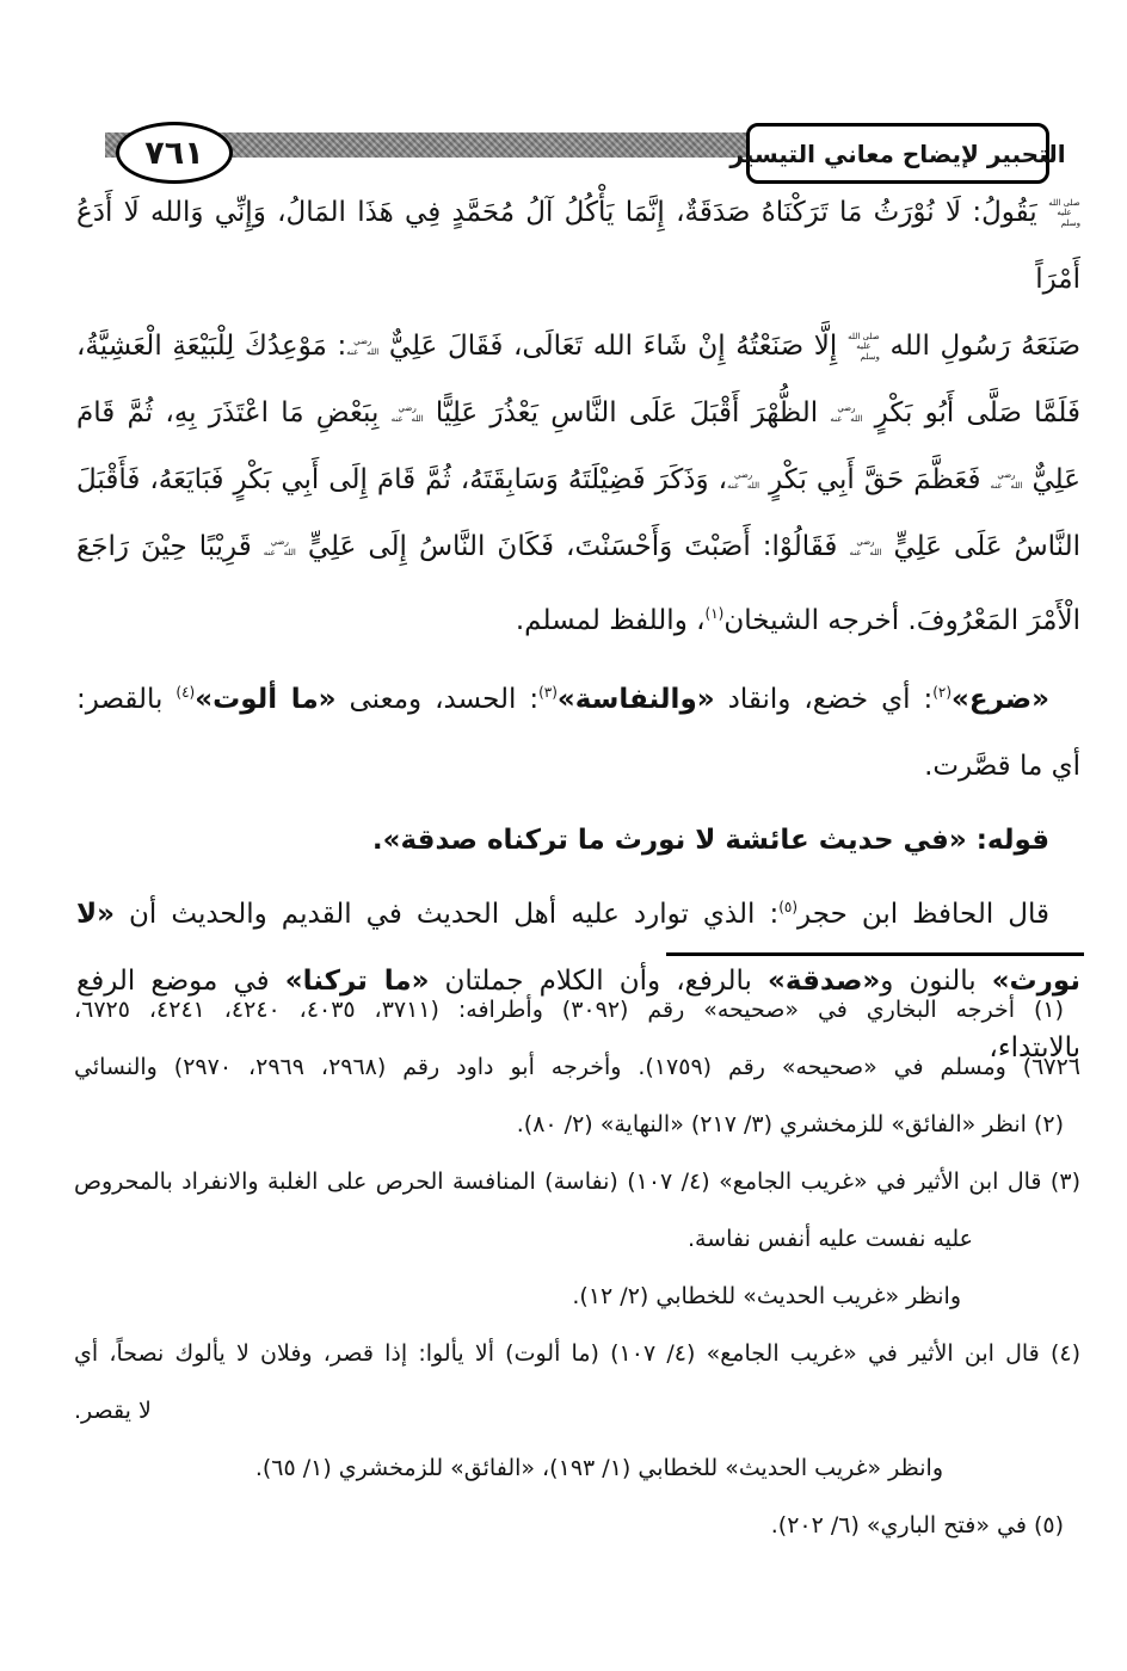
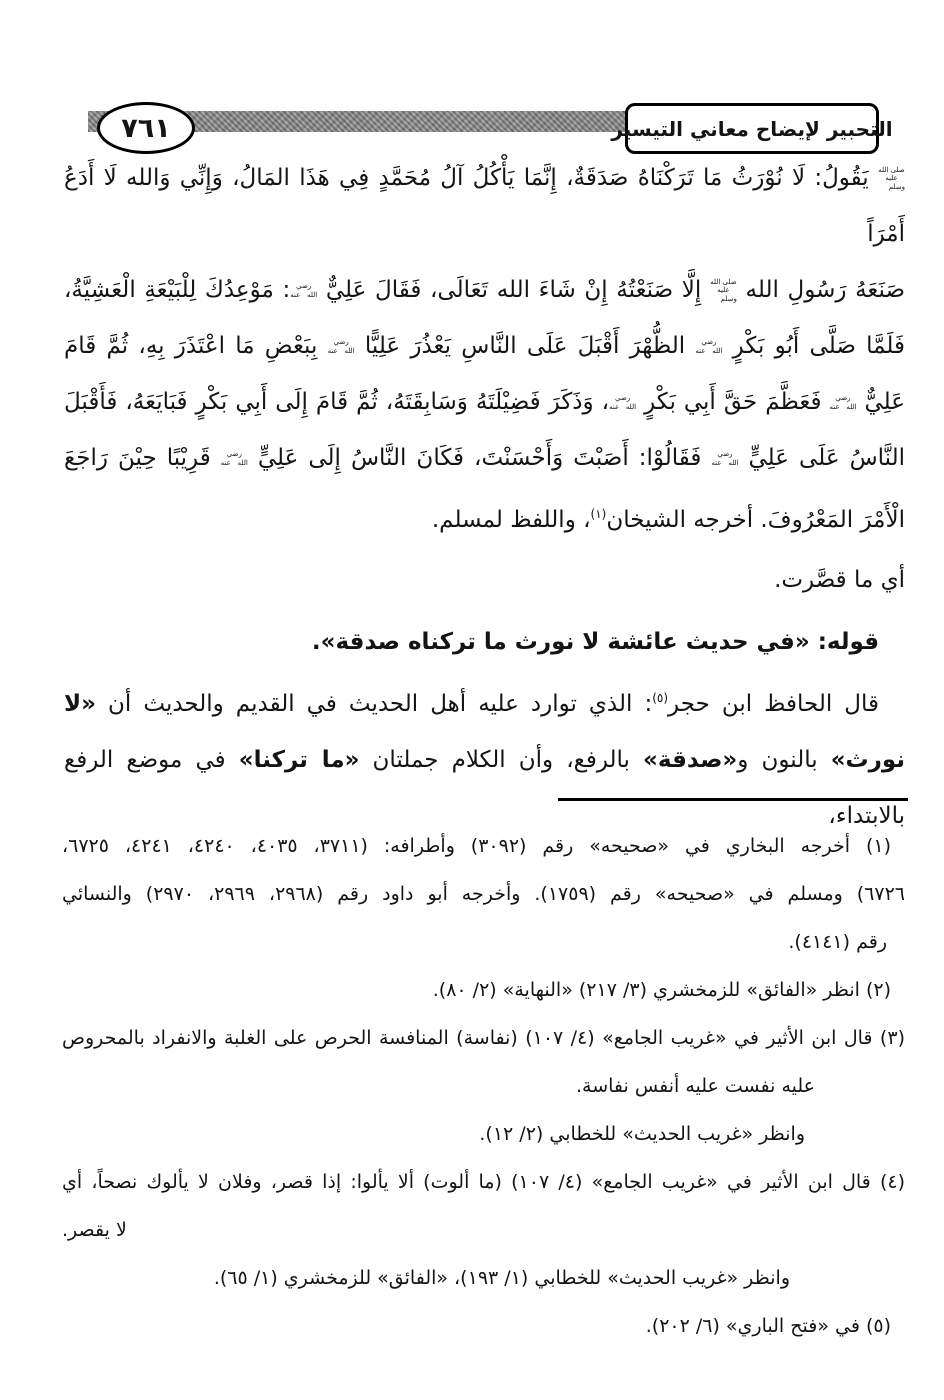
  ٧٦١
  التحبير لإيضاح معاني التيسير
  صلى الله عليه وسلم يَقُولُ: لَا نُوْرَثُ مَا تَرَكْنَاهُ صَدَقَةٌ، إِنَّمَا يَأْكُلُ آلُ مُحَمَّدٍ فِي هَذَا المَالُ، وَإِنِّي وَالله لَا أَدَعُ أَمْرَاً
  صَنَعَهُ رَسُولِ الله صلى الله عليه وسلم إِلَّا صَنَعْتُهُ إِنْ شَاءَ الله تَعَالَى، فَقَالَ عَلِيٌّ رضي الله عنه: مَوْعِدُكَ لِلْبَيْعَةِ الْعَشِيَّةُ،
  فَلَمَّا صَلَّى أَبُو بَكْرٍ رضي الله عنه الظُّهْرَ أَقْبَلَ عَلَى النَّاسِ يَعْذُرَ عَلِيًّا رضي الله عنه بِبَعْضِ مَا اعْتَذَرَ بِهِ، ثُمَّ قَامَ
  عَلِيٌّ رضي الله عنه فَعَظَّمَ حَقَّ أَبِي بَكْرٍ رضي الله عنه، وَذَكَرَ فَضِيْلَتَهُ وَسَابِقَتَهُ، ثُمَّ قَامَ إِلَى أَبِي بَكْرٍ فَبَايَعَهُ، فَأَقْبَلَ
  النَّاسُ عَلَى عَلِيٍّ رضي الله عنه فَقَالُوْا: أَصَبْتَ وَأَحْسَنْتَ، فَكَانَ النَّاسُ إِلَى عَلِيٍّ رضي الله عنه قَرِيْبًا حِيْنَ رَاجَعَ
  الْأَمْرَ المَعْرُوفَ. أخرجه الشيخان(١)، واللفظ لمسلم.
- «ضرع»(٢): أي خضع، وانقاد «والنفاسة»(٣): الحسد، ومعنى «ما ألوت»(٤) بالقصر:
  أي ما قصَّرت.
  قوله: «في حديث عائشة لا نورث ما تركناه صدقة».
  قال الحافظ ابن حجر(٥): الذي توارد عليه أهل الحديث في القديم والحديث أن «لا
  نورث» بالنون و«صدقة» بالرفع، وأن الكلام جملتان «ما تركنا» في موضع الرفع بالابتداء،
  (١) أخرجه البخاري في «صحيحه» رقم (٣٠٩٢) وأطرافه: (٣٧١١، ٤٠٣٥، ٤٢٤٠، ٤٢٤١، ٦٧٢٥،
  ٦٧٢٦) ومسلم في «صحيحه» رقم (١٧٥٩). وأخرجه أبو داود رقم (٢٩٦٨، ٢٩٦٩، ٢٩٧٠) والنسائي
+ رقم (٤١٤١).
  (٢) انظر «الفائق» للزمخشري (٣/ ٢١٧) «النهاية» (٢/ ٨٠).
  (٣) قال ابن الأثير في «غريب الجامع» (٤/ ١٠٧) (نفاسة) المنافسة الحرص على الغلبة والانفراد بالمحروص
  عليه نفست عليه أنفس نفاسة.
  وانظر «غريب الحديث» للخطابي (٢/ ١٢).
  (٤) قال ابن الأثير في «غريب الجامع» (٤/ ١٠٧) (ما ألوت) ألا يألوا: إذا قصر، وفلان لا يألوك نصحاً، أي
  لا يقصر.
  وانظر «غريب الحديث» للخطابي (١/ ١٩٣)، «الفائق» للزمخشري (١/ ٦٥).
  (٥) في «فتح الباري» (٦/ ٢٠٢).
